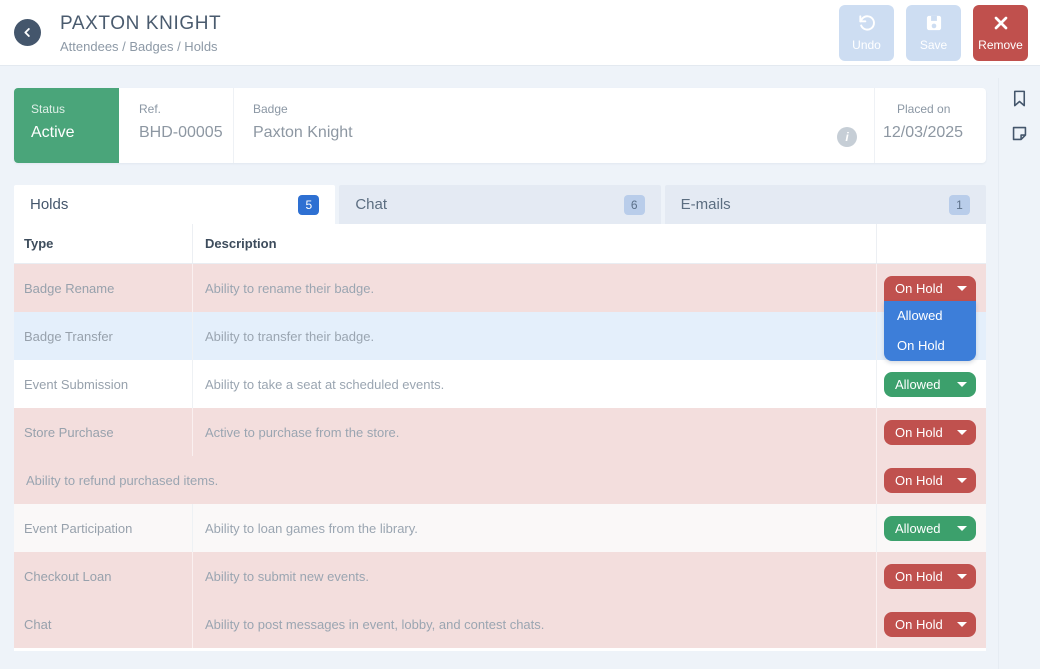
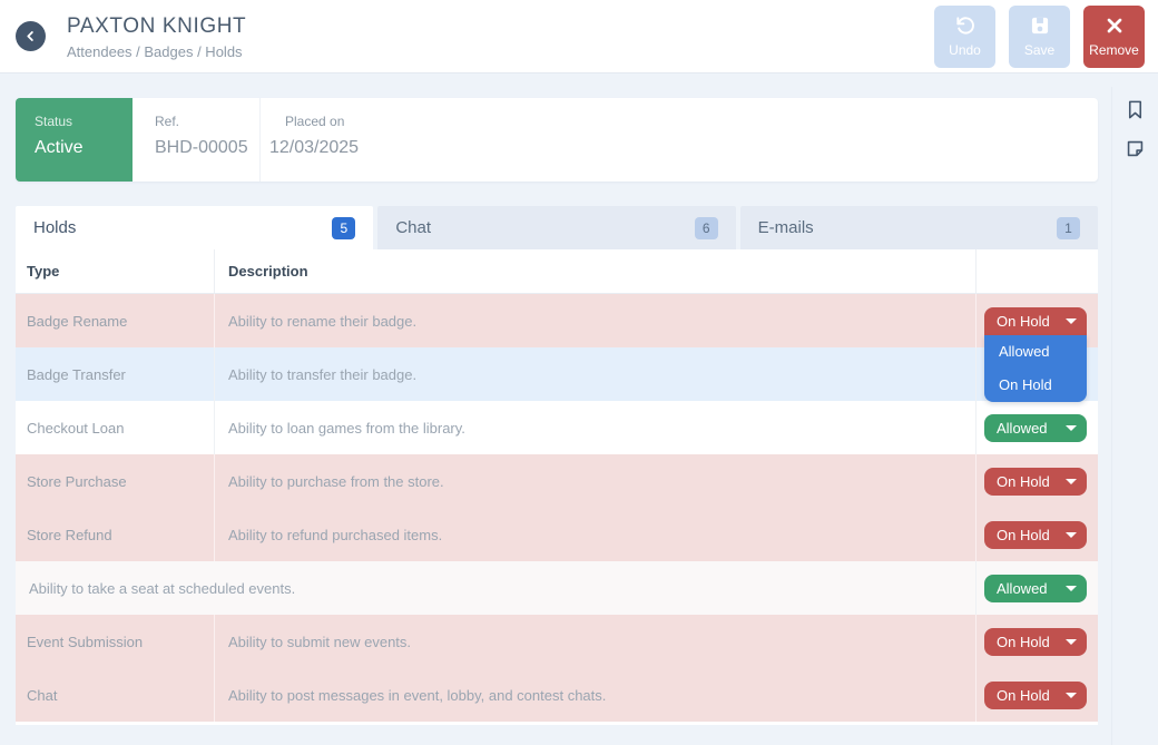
  PAXTON KNIGHT
  Attendees / Badges / Holds
  Undo
  Save
  Remove
  Status
  Active
  Ref.
  BHD-00005
- Badge
- Paxton Knight
- i
  Placed on
  12/03/2025
  Holds
  5
  Chat
  6
  E-mails
  1
  Type
  Description
  Badge Rename
  Ability to rename their badge.
  On Hold
  Allowed
  On Hold
  Badge Transfer
  Ability to transfer their badge.
- Event Submission
+ Checkout Loan
- Ability to take a seat at scheduled events.
+ Ability to loan games from the library.
  Allowed
  Store Purchase
- Active to purchase from the store.
+ Ability to purchase from the store.
  On Hold
+ Store Refund
  Ability to refund purchased items.
  On Hold
- Event Participation
- Ability to loan games from the library.
+ Ability to take a seat at scheduled events.
  Allowed
- Checkout Loan
+ Event Submission
  Ability to submit new events.
  On Hold
  Chat
  Ability to post messages in event, lobby, and contest chats.
  On Hold
